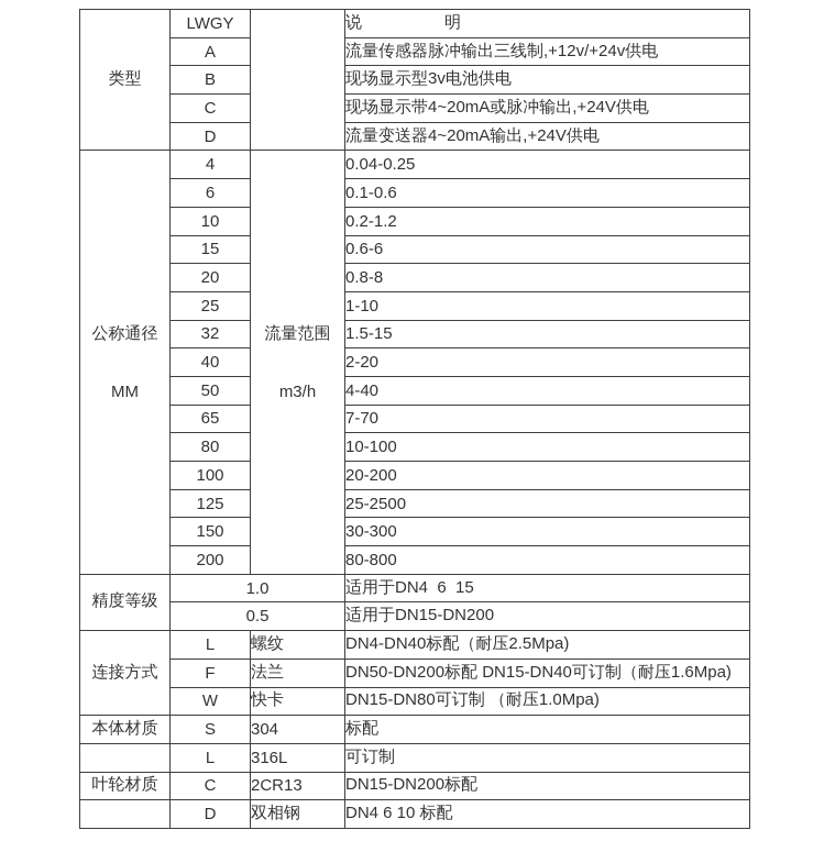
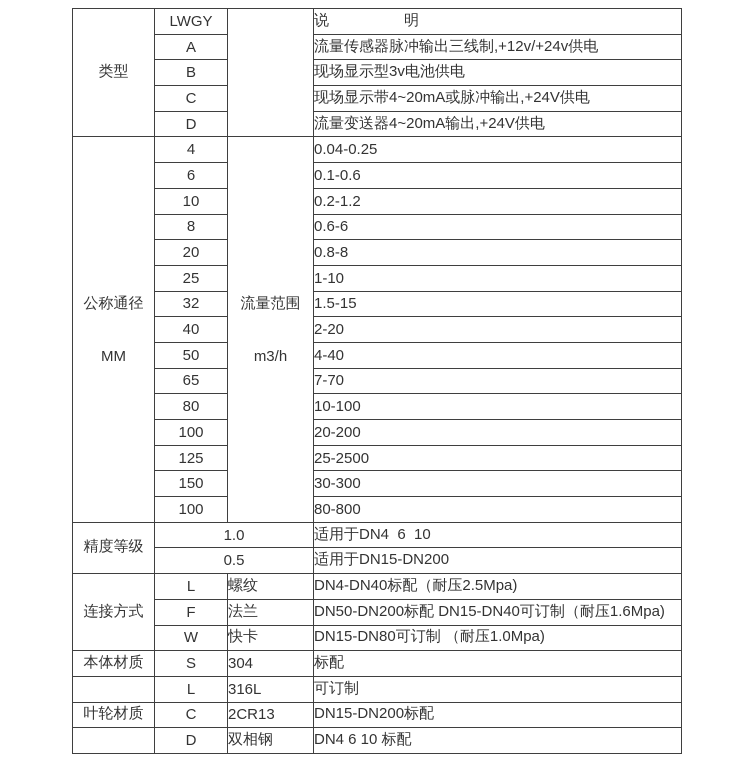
  类型	LWGY		说 明
  A	流量传感器脉冲输出三线制,+12v/+24v供电
  B	现场显示型3v电池供电
  C	现场显示带4~20mA或脉冲输出,+24V供电
  D	流量变送器4~20mA输出,+24V供电
  公称通径 MM	4	流量范围 m3/h	0.04-0.25
  6	0.1-0.6
  10	0.2-1.2
- 15	0.6-6
+ 8	0.6-6
  20	0.8-8
  25	1-10
  32	1.5-15
  40	2-20
  50	4-40
  65	7-70
  80	10-100
  100	20-200
  125	25-2500
  150	30-300
- 200	80-800
+ 100	80-800
- 精度等级	1.0	适用于DN4 6 15
+ 精度等级	1.0	适用于DN4 6 10
  0.5	适用于DN15-DN200
  连接方式	L	螺纹	DN4-DN40标配（耐压2.5Mpa)
  F	法兰	DN50-DN200标配 DN15-DN40可订制（耐压1.6Mpa)
  W	快卡	DN15-DN80可订制 （耐压1.0Mpa)
  本体材质	S	304	标配
  	L	316L	可订制
  叶轮材质	C	2CR13	DN15-DN200标配
  	D	双相钢	DN4 6 10 标配
